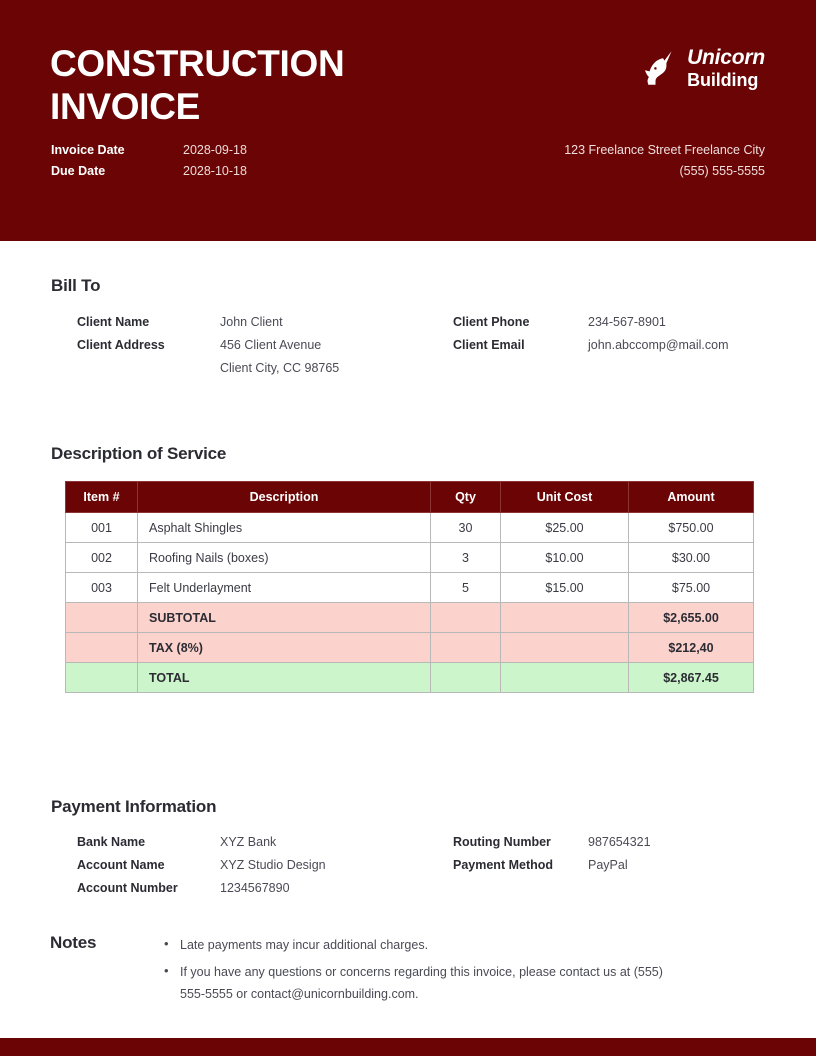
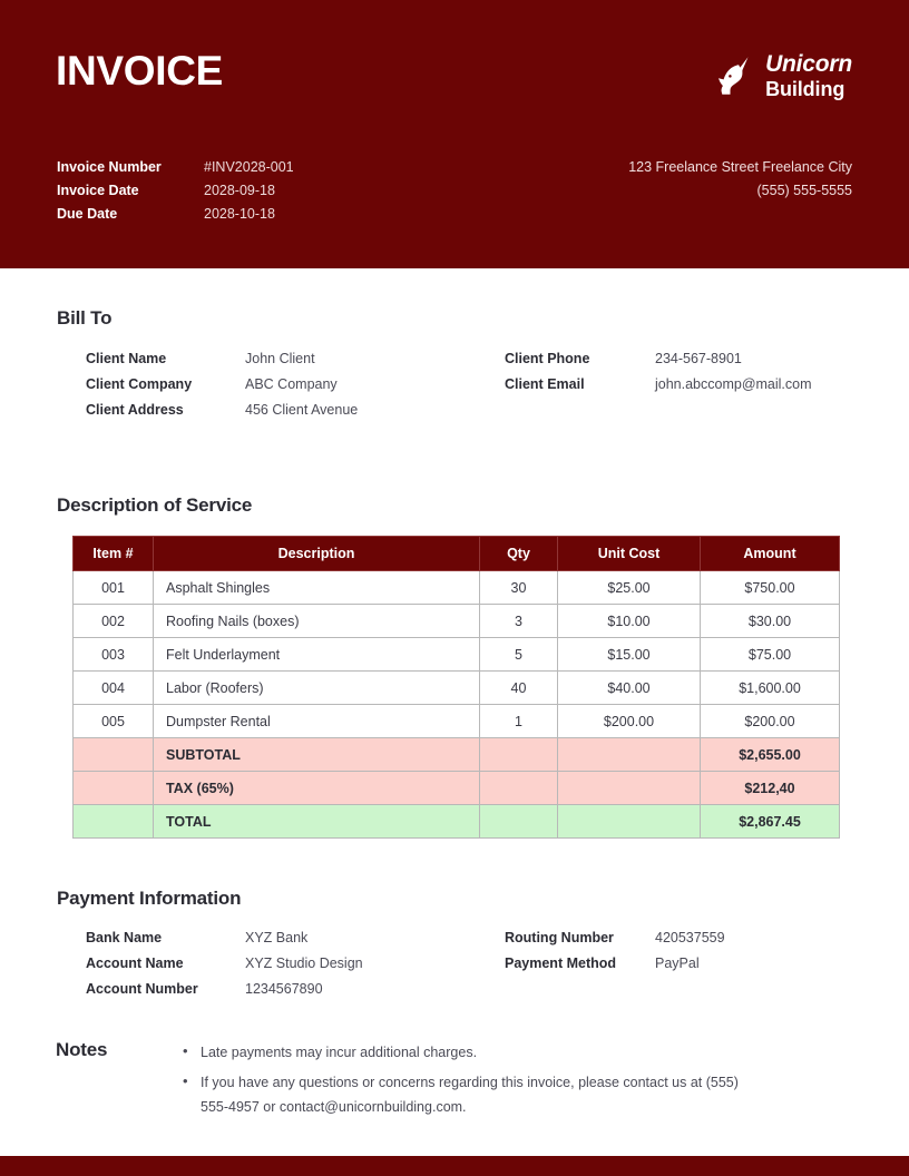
- CONSTRUCTION
  INVOICE
  Unicorn
  Building
+ Invoice Number
+ #INV2028-001
  Invoice Date
  2028-09-18
  Due Date
  2028-10-18
  123 Freelance Street Freelance City
  (555) 555-5555
  Bill To
  Client Name
  John Client
+ Client Company
+ ABC Company
  Client Address
  456 Client Avenue
- Client City, CC 98765
  Client Phone
  234-567-8901
  Client Email
  john.abccomp@mail.com
  Description of Service
  Item #	Description	Qty	Unit Cost	Amount
  001	Asphalt Shingles	30	$25.00	$750.00
  002	Roofing Nails (boxes)	3	$10.00	$30.00
  003	Felt Underlayment	5	$15.00	$75.00
+ 004	Labor (Roofers)	40	$40.00	$1,600.00
+ 005	Dumpster Rental	1	$200.00	$200.00
  	SUBTOTAL			$2,655.00
- 	TAX (8%)			$212,40
+ 	TAX (65%)			$212,40
  	TOTAL			$2,867.45
  Payment Information
  Bank Name
  XYZ Bank
  Account Name
  XYZ Studio Design
  Account Number
  1234567890
  Routing Number
- 987654321
+ 420537559
  Payment Method
  PayPal
  Notes
  Late payments may incur additional charges.
- If you have any questions or concerns regarding this invoice, please contact us at (555) 555-5555 or contact@unicornbuilding.com.
+ If you have any questions or concerns regarding this invoice, please contact us at (555) 555-4957 or contact@unicornbuilding.com.
